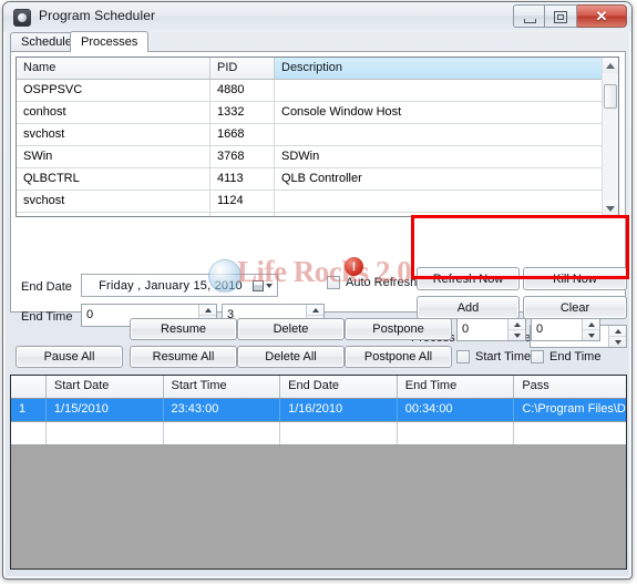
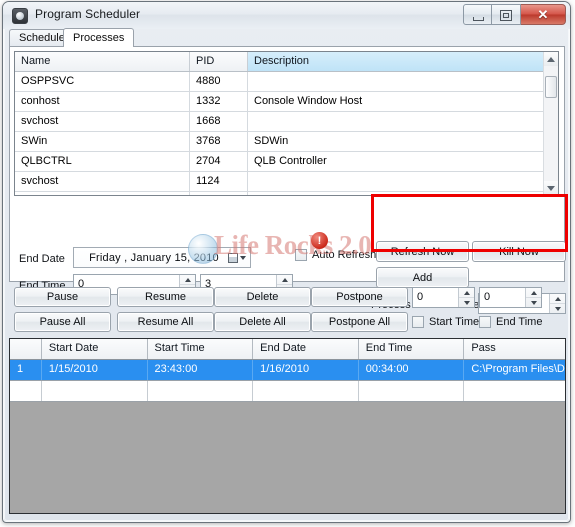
  Program Scheduler
  ✕
  Schedule
  Processes
  Name
  PID
  Description
  OSPPSVC
  4880
  conhost
  1332
  Console Window Host
  svchost
  1668
  SWin
  3768
  SDWin
  QLBCTRL
- 4113
+ 2704
  QLB Controller
  svchost
  1124
  End Date
  Friday , January 15,0
  End Time
  0
  3
  Auto Refresh
  Refresh Now
  Kill Now
  Add
- Clear
  Life Roc 2.0
+ Pause
  Resume
  Delete
  Postpone
  Pause All
  Resume All
  Delete All
  Postpone All
  0
  0
  Start Time
  End Time
  Start Date
  Start Time
  End Date
  End Time
  Pass
  1
  1/15/2010
  23:43:00
  1/16/2010
  00:34:00
  C:\Program Files\D
